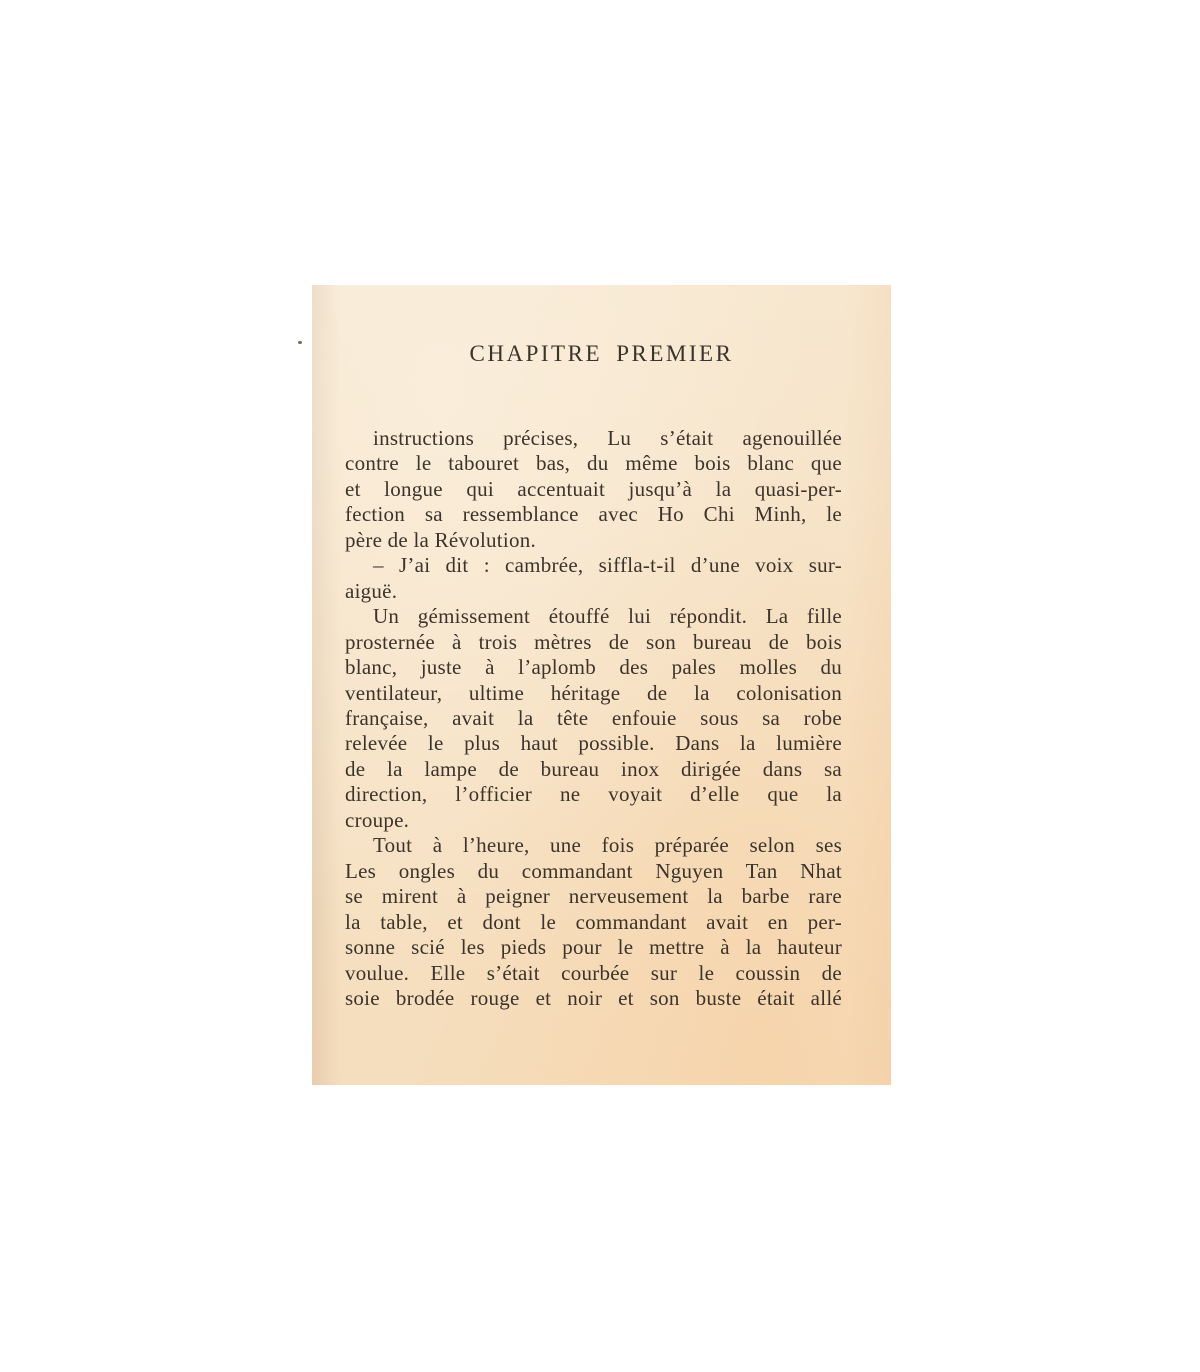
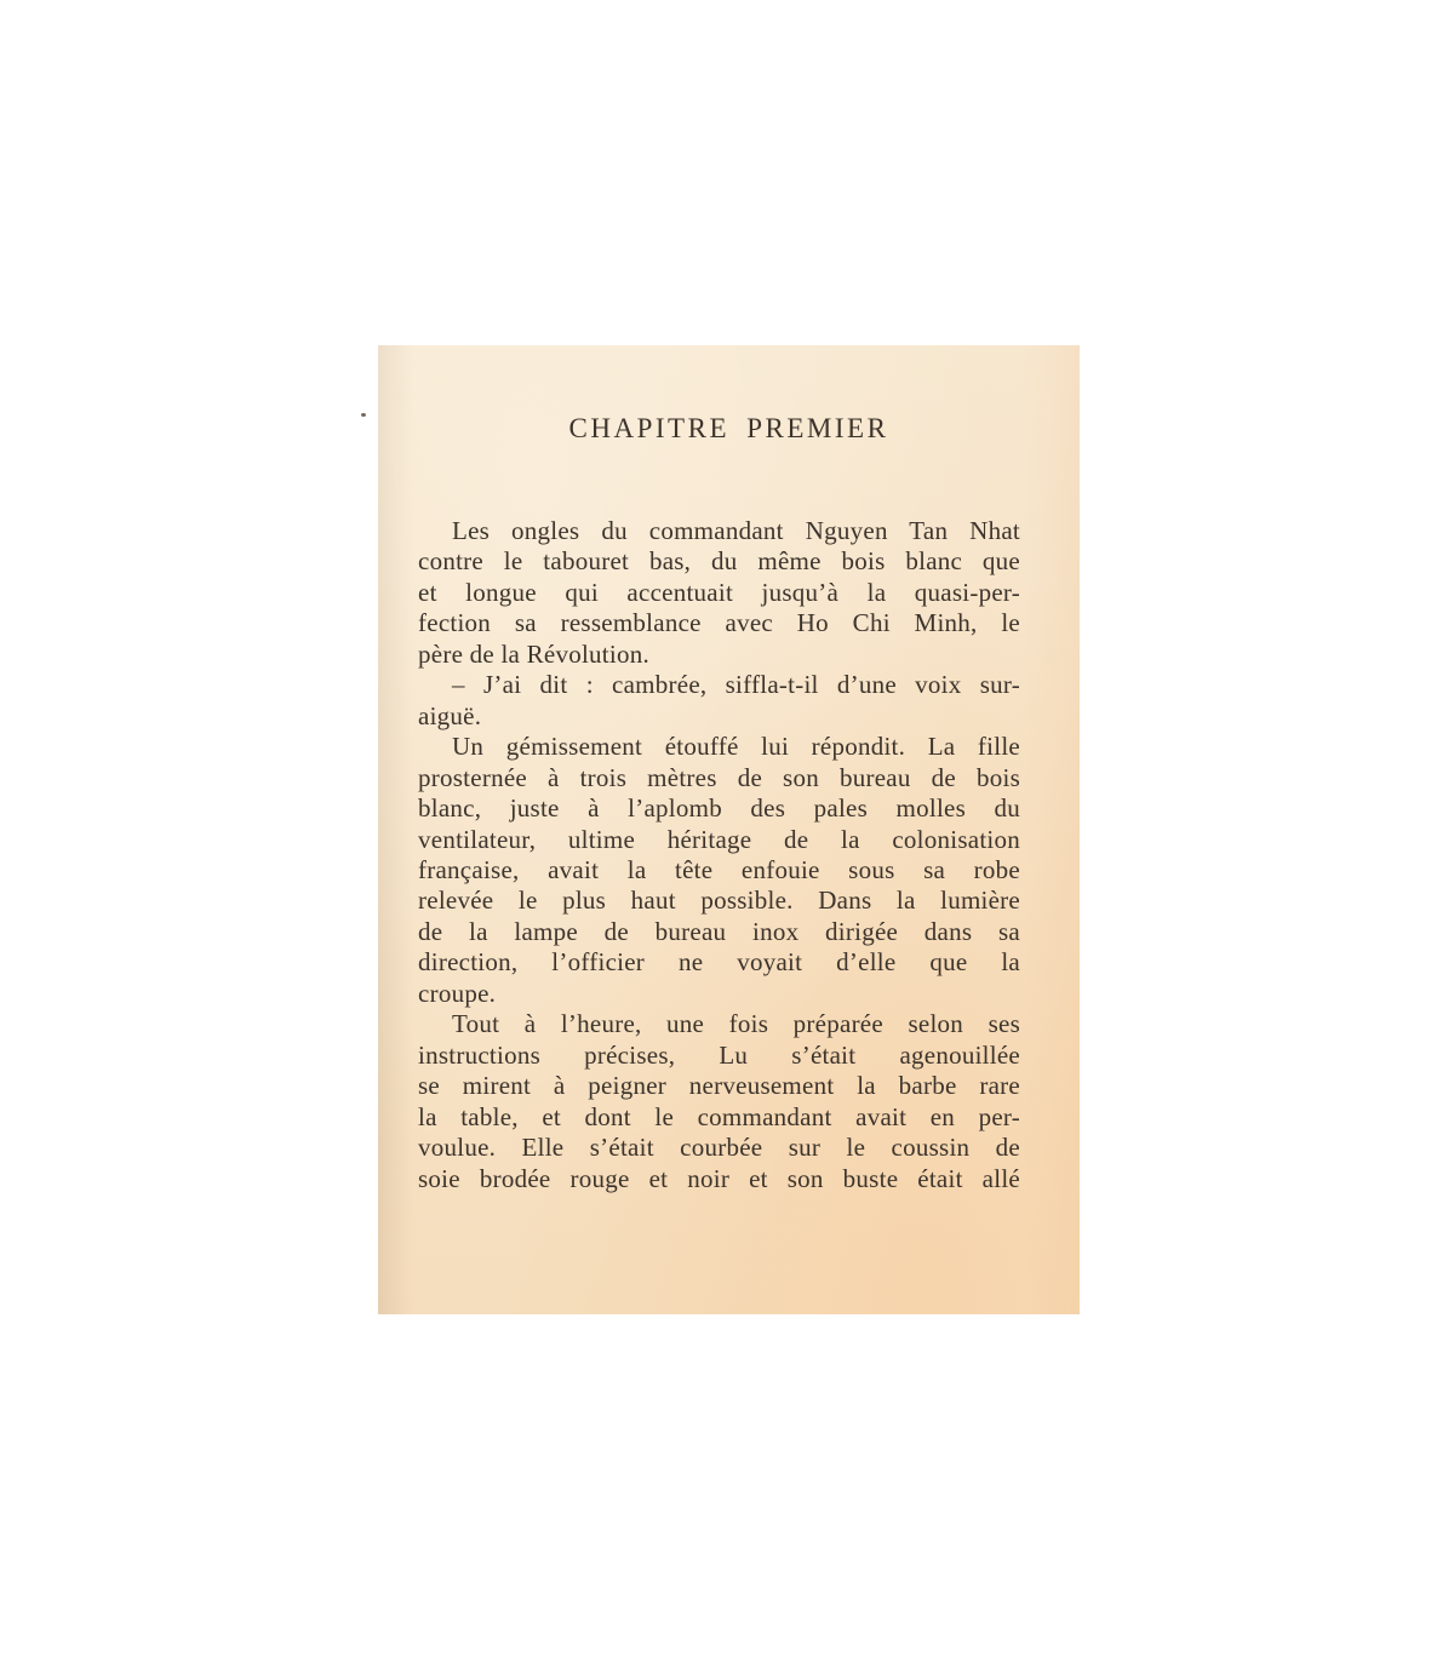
  CHAPITRE PREMIER
- instructions précises, Lu s’était agenouillée
+ Les ongles du commandant Nguyen Tan Nhat
  contre le tabouret bas, du même bois blanc que
  et longue qui accentuait jusqu’à la quasi-per-
  fection sa ressemblance avec Ho Chi Minh, le
  père de la Révolution.
  – J’ai dit : cambrée, siffla-t-il d’une voix sur-
  aiguë.
  Un gémissement étouffé lui répondit. La fille
  prosternée à trois mètres de son bureau de bois
  blanc, juste à l’aplomb des pales molles du
  ventilateur, ultime héritage de la colonisation
  française, avait la tête enfouie sous sa robe
  relevée le plus haut possible. Dans la lumière
  de la lampe de bureau inox dirigée dans sa
  direction, l’officier ne voyait d’elle que la
  croupe.
  Tout à l’heure, une fois préparée selon ses
- Les ongles du commandant Nguyen Tan Nhat
+ instructions précises, Lu s’était agenouillée
  se mirent à peigner nerveusement la barbe rare
  la table, et dont le commandant avait en per-
- sonne scié les pieds pour le mettre à la hauteur
  voulue. Elle s’était courbée sur le coussin de
  soie brodée rouge et noir et son buste était allé
